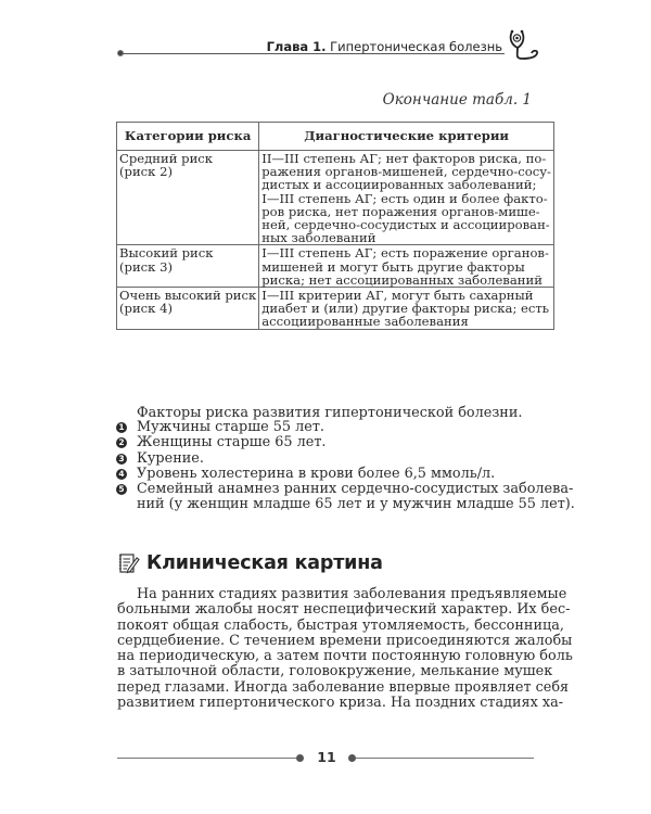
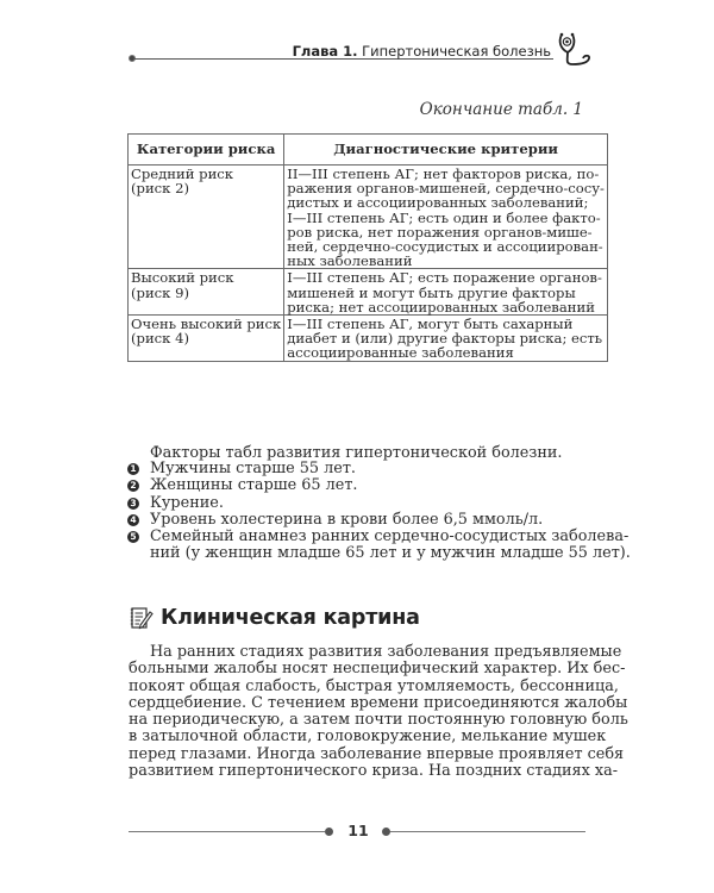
  Глава 1. Гипертоническая болезнь
  Окончание табл. 1
  Категории риска	Диагностические критерии
  Средний риск (риск 2)	II—III степень АГ; нет факторов риска, по- ражения органов-мишеней, сердечно-сосу- дистых и ассоциированных заболеваний; I—III степень АГ; есть один и более факто- ров риска, нет поражения органов-мише- ней, сердечно-сосудистых и ассоциирован- ных заболеваний
- Высокий риск (риск 3)	I—III степень АГ; есть поражение органов- мишеней и могут быть другие факторы риска; нет ассоциированных заболеваний
+ Высокий риск (риск 9)	I—III степень АГ; есть поражение органов- мишеней и могут быть другие факторы риска; нет ассоциированных заболеваний
- Очень высокий риск (риск 4)	I—III критерии АГ, могут быть сахарный диабет и (или) другие факторы риска; есть ассоциированные заболевания
+ Очень высокий риск (риск 4)	I—III степень АГ, могут быть сахарный диабет и (или) другие факторы риска; есть ассоциированные заболевания
- Факторы риска развития гипертонической болезни.
+ Факторы табл развития гипертонической болезни.
  1
  Мужчины старше 55 лет.
  2
  Женщины старше 65 лет.
  3
  Курение.
  4
  Уровень холестерина в крови более 6,5 ммоль/л.
  5
  Семейный анамнез ранних сердечно-сосудистых заболева-
  ний (у женщин младше 65 лет и у мужчин младше 55 лет).
  Клиническая картина
  На ранних стадиях развития заболевания предъявляемые
  больными жалобы носят неспецифический характер. Их бес-
  покоят общая слабость, быстрая утомляемость, бессонница,
  сердцебиение. С течением времени присоединяются жалобы
  на периодическую, а затем почти постоянную головную боль
  в затылочной области, головокружение, мелькание мушек
  перед глазами. Иногда заболевание впервые проявляет себя
  развитием гипертонического криза. На поздних стадиях ха-
  11
